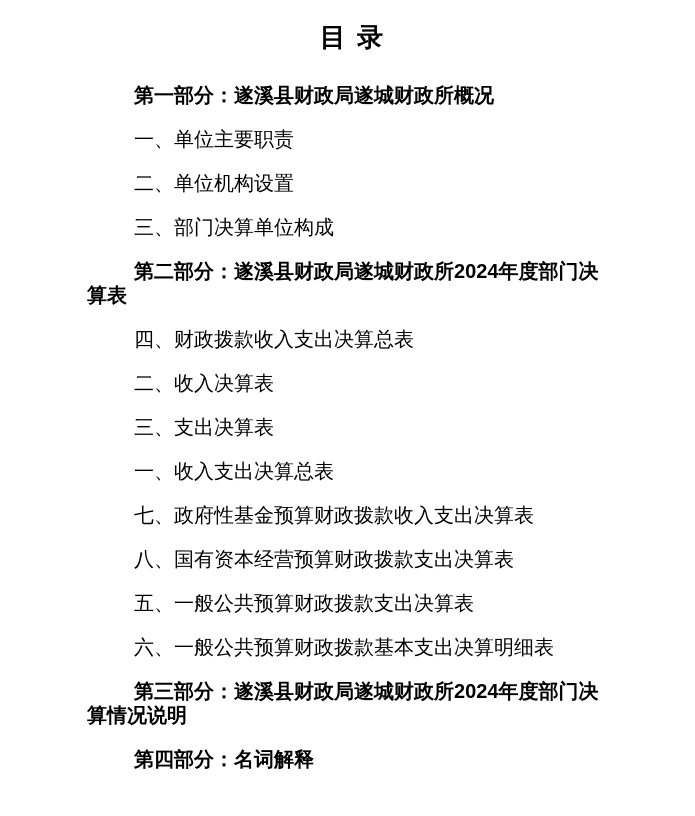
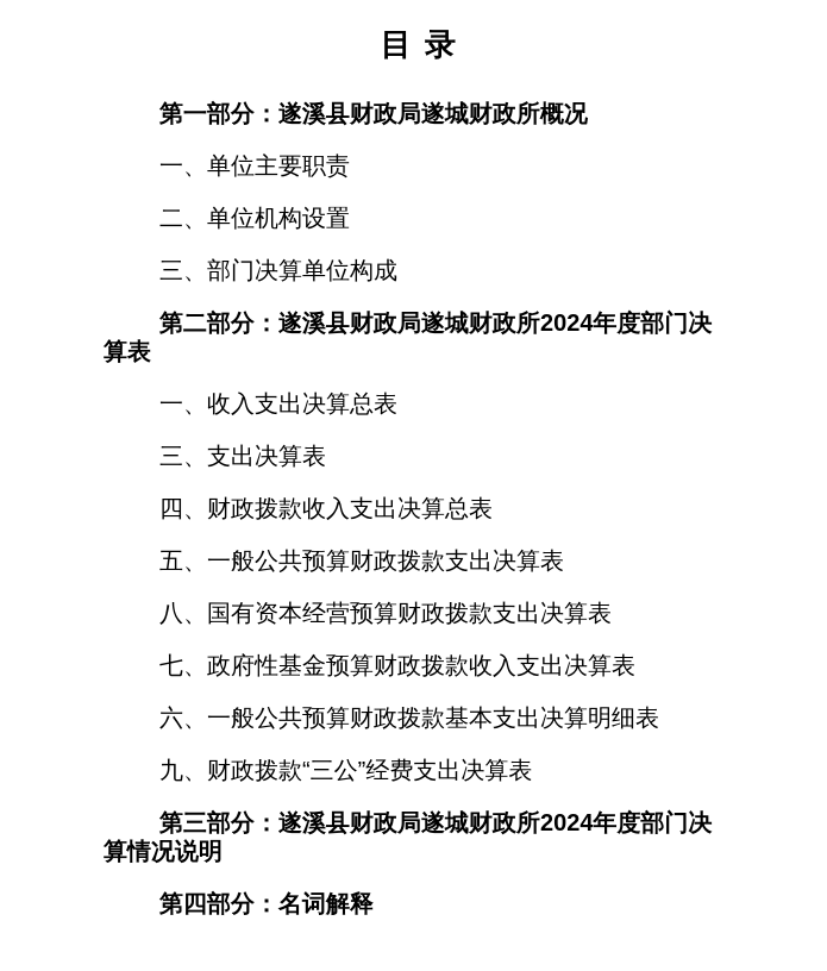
  目 录
  第一部分：遂溪县财政局遂城财政所概况
  一、单位主要职责
  二、单位机构设置
  三、部门决算单位构成
  第二部分：遂溪县财政局遂城财政所2024年度部门决算表
- 四、财政拨款收入支出决算总表
+ 一、收入支出决算总表
- 二、收入决算表
  三、支出决算表
- 一、收入支出决算总表
+ 四、财政拨款收入支出决算总表
- 七、政府性基金预算财政拨款收入支出决算表
+ 五、一般公共预算财政拨款支出决算表
  八、国有资本经营预算财政拨款支出决算表
- 五、一般公共预算财政拨款支出决算表
+ 七、政府性基金预算财政拨款收入支出决算表
  六、一般公共预算财政拨款基本支出决算明细表
+ 九、财政拨款“三公”经费支出决算表
  第三部分：遂溪县财政局遂城财政所2024年度部门决算情况说明
  第四部分：名词解释
